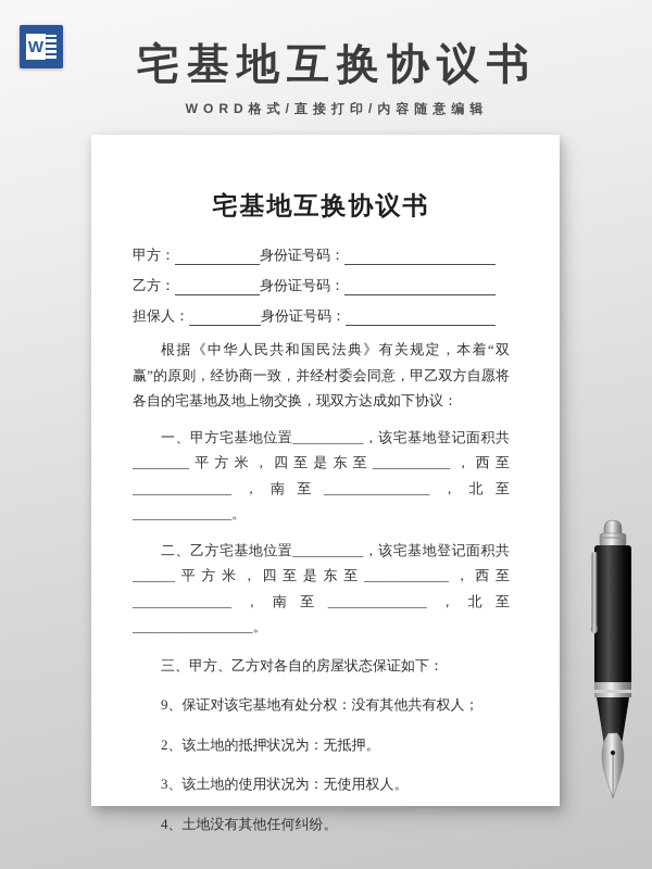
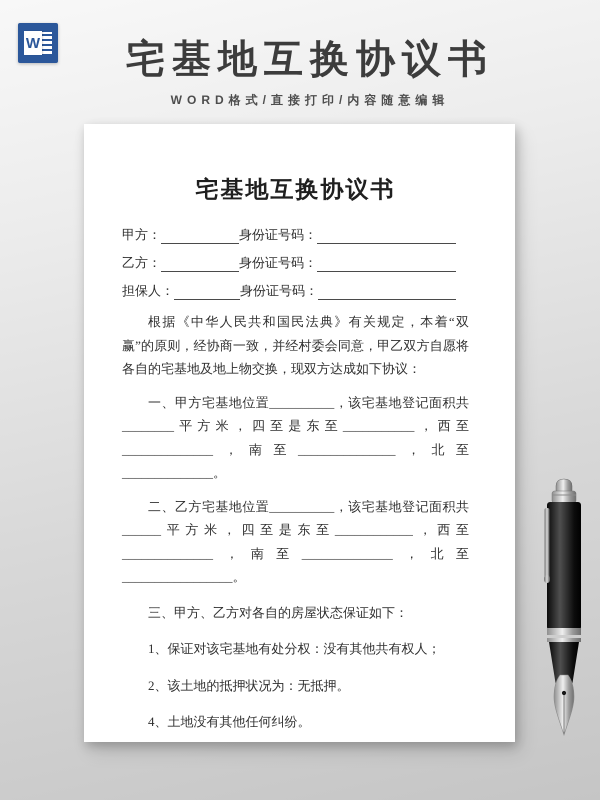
  W
  宅基地互换协议书
  WORD格式/直接打印/内容随意编辑
  宅基地互换协议书
  甲方：
  身份证号码：
  乙方：
  身份证号码：
  担保人：
  身份证号码：
  根据《中华人民共和国民法典》有关规定，本着“双赢”的原则，经协商一致，并经村委会同意，甲乙双方自愿将各自的宅基地及地上物交换，现双方达成如下协议：
  一、甲方宅基地位置__________，该宅基地登记面积共________平方米，四至是东至___________，西至______________，南至_______________，北至______________。
  二、乙方宅基地位置__________，该宅基地登记面积共______平方米，四至是东至____________，西至______________，南至______________，北至_________________。
  三、甲方、乙方对各自的房屋状态保证如下：
- 9、保证对该宅基地有处分权：没有其他共有权人；
+ 1、保证对该宅基地有处分权：没有其他共有权人；
  2、该土地的抵押状况为：无抵押。
- 3、该土地的使用状况为：无使用权人。
  4、土地没有其他任何纠纷。
